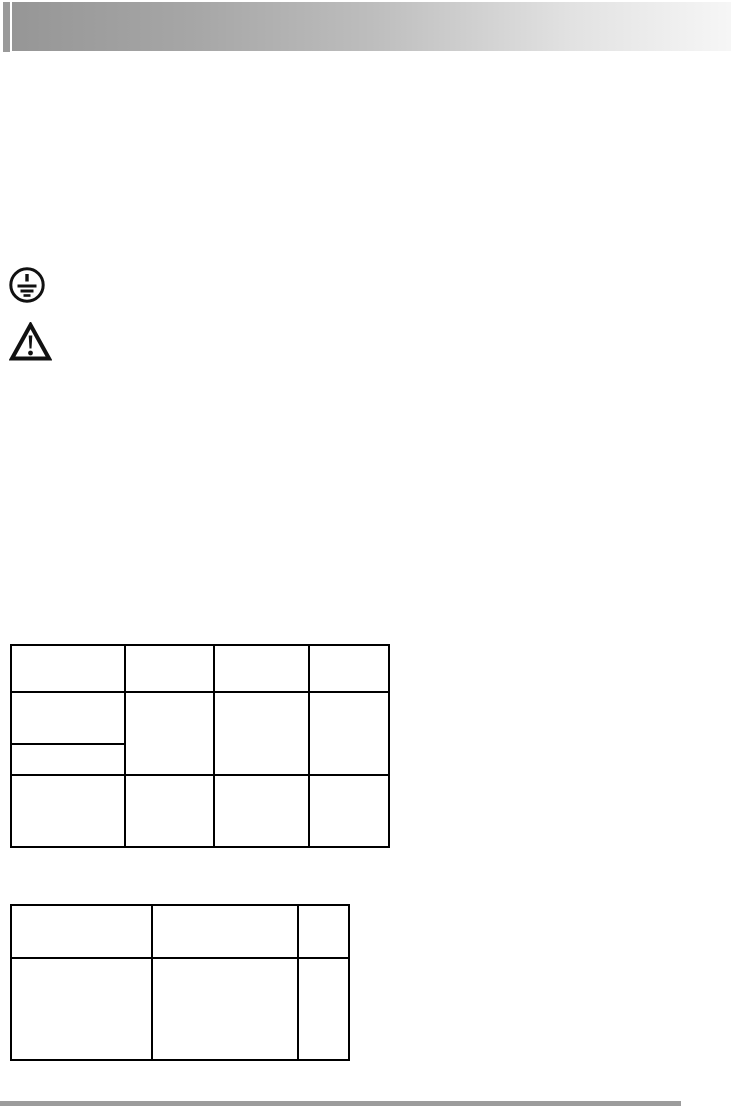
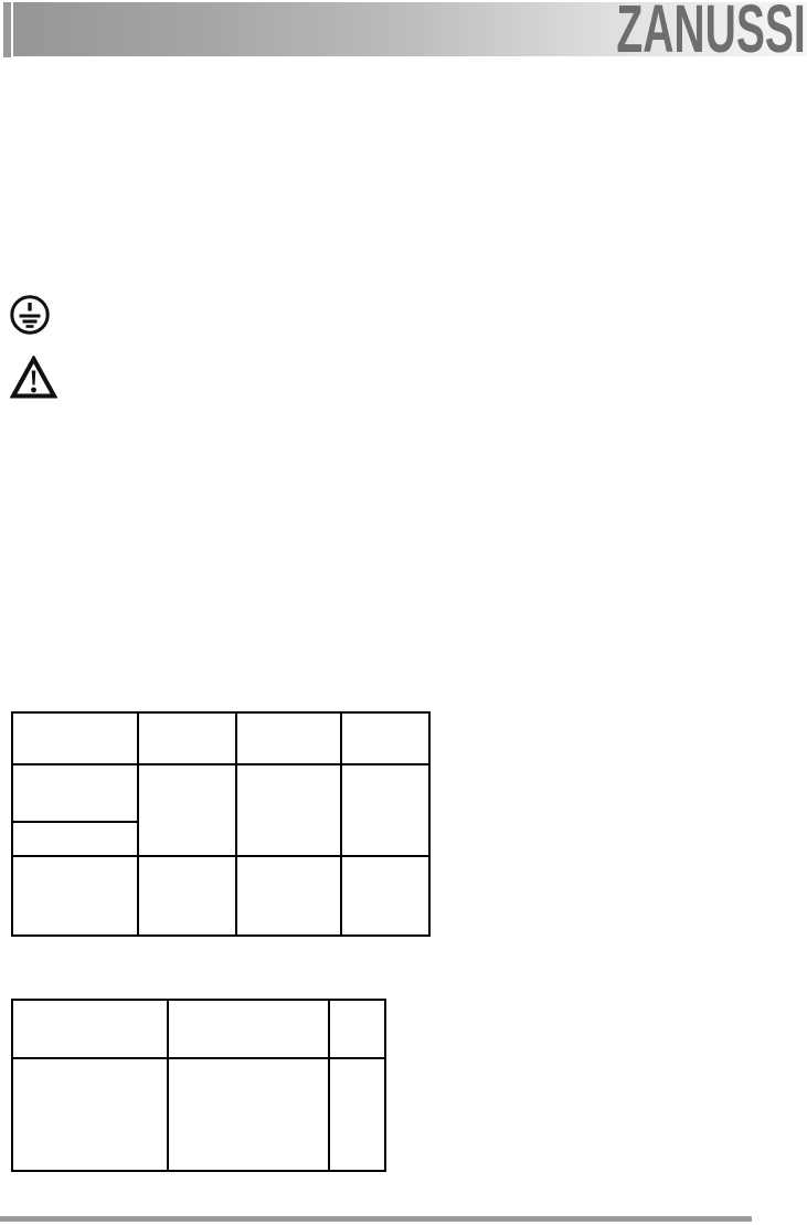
+ ZANUSSI
